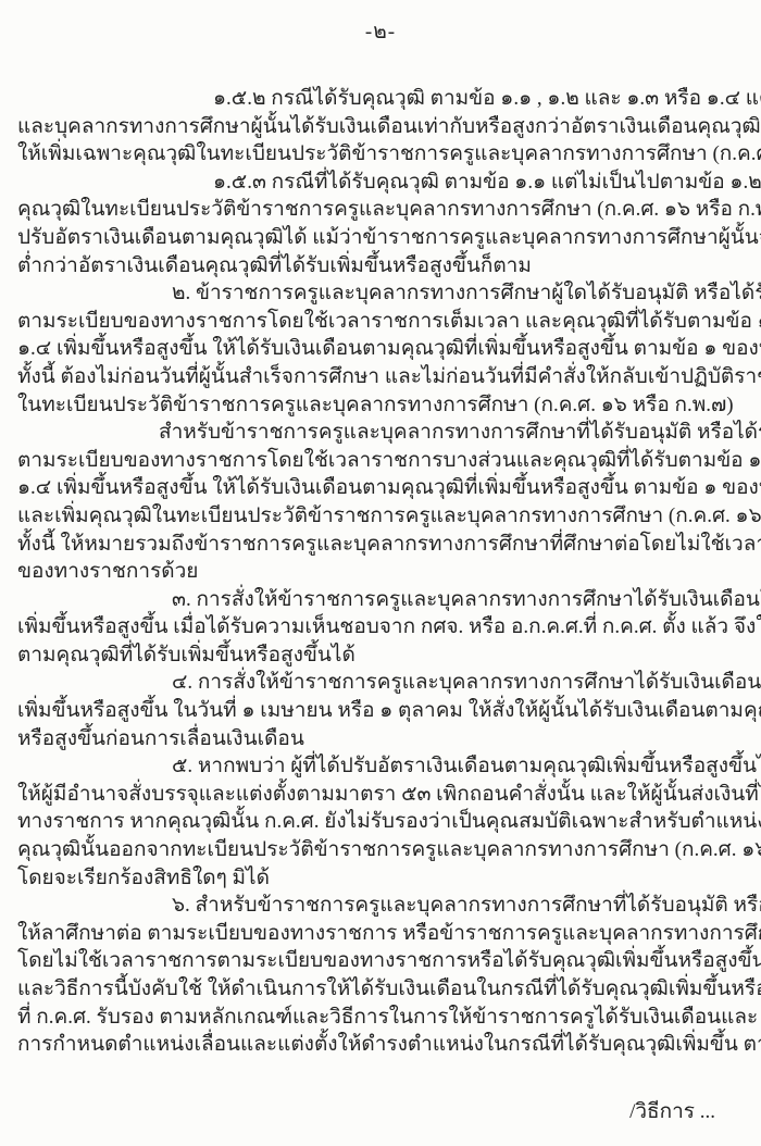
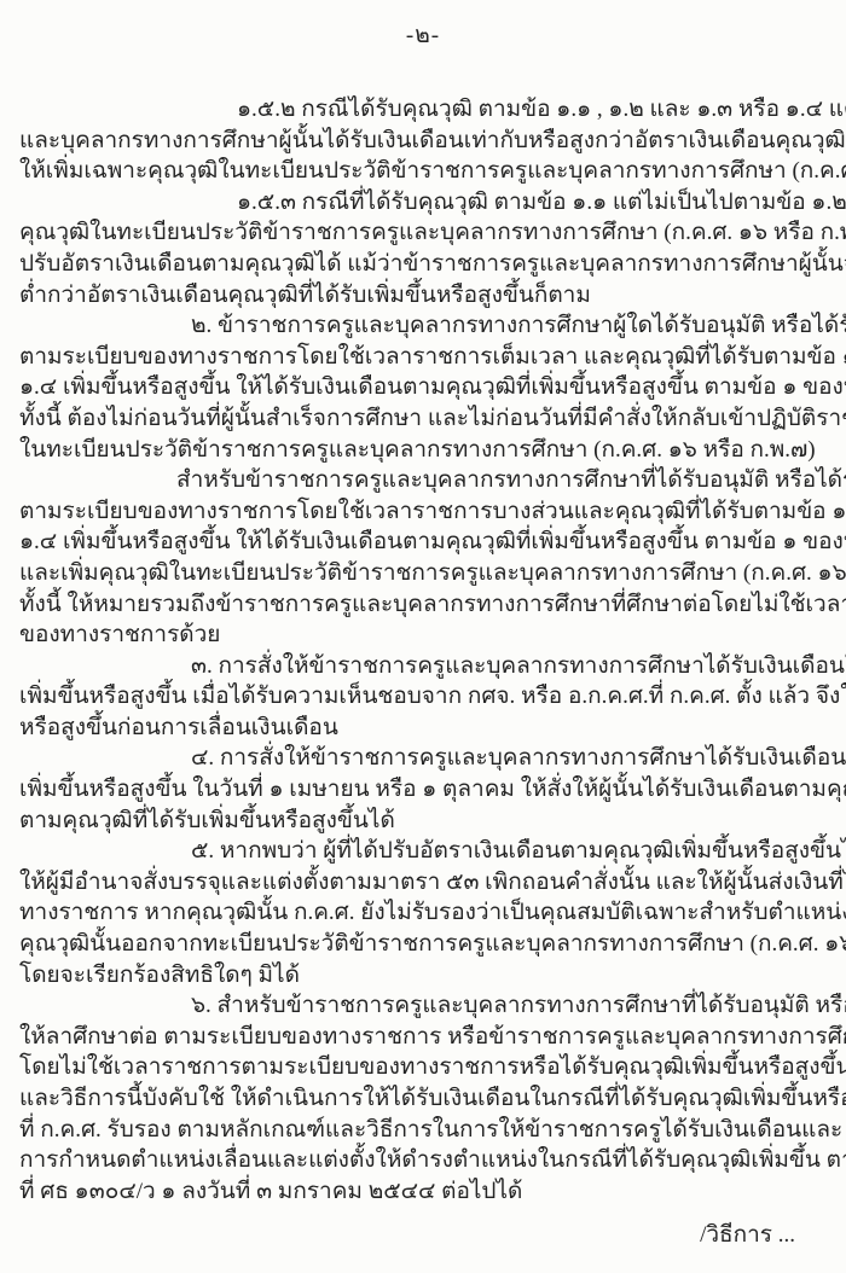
  -๒-
  ๑.๕.๒ กรณีได้รับคุณวุฒิ ตามข้อ ๑.๑ , ๑.๒ และ ๑.๓ หรือ ๑.๔ แ
  และบุคลากรทางการศึกษาผู้นั้นได้รับเงินเดือนเท่ากับหรือสูงกว่าอัตราเงินเดือนคุณวุฒิ
  ให้เพิ่มเฉพาะคุณวุฒิในทะเบียนประวัติข้าราชการครูและบุคลากรทางการศึกษา (ก.ค.
  ๑.๕.๓ กรณีที่ได้รับคุณวุฒิ ตามข้อ ๑.๑ แต่ไม่เป็นไปตามข้อ ๑.๒
  คุณวุฒิในทะเบียนประวัติข้าราชการครูและบุคลากรทางการศึกษา (ก.ค.ศ. ๑๖ หรือ ก.
  ปรับอัตราเงินเดือนตามคุณวุฒิได้ แม้ว่าข้าราชการครูและบุคลากรทางการศึกษาผู้นั้น
  ต่ำกว่าอัตราเงินเดือนคุณวุฒิที่ได้รับเพิ่มขึ้นหรือสูงขึ้นก็ตาม
  ๒. ข้าราชการครูและบุคลากรทางการศึกษาผู้ใดได้รับอนุมัติ หรือได้รั
  ตามระเบียบของทางราชการโดยใช้เวลาราชการเต็มเวลา และคุณวุฒิที่ได้รับตามข้อ
  ๑.๔ เพิ่มขึ้นหรือสูงขึ้น ให้ได้รับเงินเดือนตามคุณวุฒิที่เพิ่มขึ้นหรือสูงขึ้น ตามข้อ ๑ ของ
  ทั้งนี้ ต้องไม่ก่อนวันที่ผู้นั้นสำเร็จการศึกษา และไม่ก่อนวันที่มีคำสั่งให้กลับเข้าปฏิบัติรา
  ในทะเบียนประวัติข้าราชการครูและบุคลากรทางการศึกษา (ก.ค.ศ. ๑๖ หรือ ก.พ.๗)
  สำหรับข้าราชการครูและบุคลากรทางการศึกษาที่ได้รับอนุมัติ หรือได้
  ตามระเบียบของทางราชการโดยใช้เวลาราชการบางส่วนและคุณวุฒิที่ได้รับตามข้อ ๑
  ๑.๔ เพิ่มขึ้นหรือสูงขึ้น ให้ได้รับเงินเดือนตามคุณวุฒิที่เพิ่มขึ้นหรือสูงขึ้น ตามข้อ ๑ ของ
  และเพิ่มคุณวุฒิในทะเบียนประวัติข้าราชการครูและบุคลากรทางการศึกษา (ก.ค.ศ. ๑๖
  ทั้งนี้ ให้หมายรวมถึงข้าราชการครูและบุคลากรทางการศึกษาที่ศึกษาต่อโดยไม่ใช้เวล
  ของทางราชการด้วย
  ๓. การสั่งให้ข้าราชการครูและบุคลากรทางการศึกษาได้รับเงินเดือน
  เพิ่มขึ้นหรือสูงขึ้น เมื่อได้รับความเห็นชอบจาก กศจ. หรือ อ.ก.ค.ศ.ที่ ก.ค.ศ. ตั้ง แล้ว จึง
- ตามคุณวุฒิที่ได้รับเพิ่มขึ้นหรือสูงขึ้นได้
+ หรือสูงขึ้นก่อนการเลื่อนเงินเดือน
  ๔. การสั่งให้ข้าราชการครูและบุคลากรทางการศึกษาได้รับเงินเดือน
  เพิ่มขึ้นหรือสูงขึ้น ในวันที่ ๑ เมษายน หรือ ๑ ตุลาคม ให้สั่งให้ผู้นั้นได้รับเงินเดือนตามคุ
- หรือสูงขึ้นก่อนการเลื่อนเงินเดือน
+ ตามคุณวุฒิที่ได้รับเพิ่มขึ้นหรือสูงขึ้นได้
  ๕. หากพบว่า ผู้ที่ได้ปรับอัตราเงินเดือนตามคุณวุฒิเพิ่มขึ้นหรือสูงขึ้น
  ให้ผู้มีอำนาจสั่งบรรจุและแต่งตั้งตามมาตรา ๕๓ เพิกถอนคำสั่งนั้น และให้ผู้นั้นส่งเงินที่
  ทางราชการ หากคุณวุฒินั้น ก.ค.ศ. ยังไม่รับรองว่าเป็นคุณสมบัติเฉพาะสำหรับตำแหน่
  คุณวุฒินั้นออกจากทะเบียนประวัติข้าราชการครูและบุคลากรทางการศึกษา (ก.ค.ศ. ๑
  โดยจะเรียกร้องสิทธิใดๆ มิได้
  ๖. สำหรับข้าราชการครูและบุคลากรทางการศึกษาที่ได้รับอนุมัติ หรื
  ให้ลาศึกษาต่อ ตามระเบียบของทางราชการ หรือข้าราชการครูและบุคลากรทางการศึ
  โดยไม่ใช้เวลาราชการตามระเบียบของทางราชการหรือได้รับคุณวุฒิเพิ่มขึ้นหรือสูงขึ้น
  และวิธีการนี้บังคับใช้ ให้ดำเนินการให้ได้รับเงินเดือนในกรณีที่ได้รับคุณวุฒิเพิ่มขึ้นหรื
  ที่ ก.ค.ศ. รับรอง ตามหลักเกณฑ์และวิธีการในการให้ข้าราชการครูได้รับเงินเดือนและ
  การกำหนดตำแหน่งเลื่อนและแต่งตั้งให้ดำรงตำแหน่งในกรณีที่ได้รับคุณวุฒิเพิ่มขึ้น ต
+ ที่ ศธ ๑๓๐๔/ว ๑ ลงวันที่ ๓ มกราคม ๒๕๔๔ ต่อไปได้
  /วิธีการ ...
